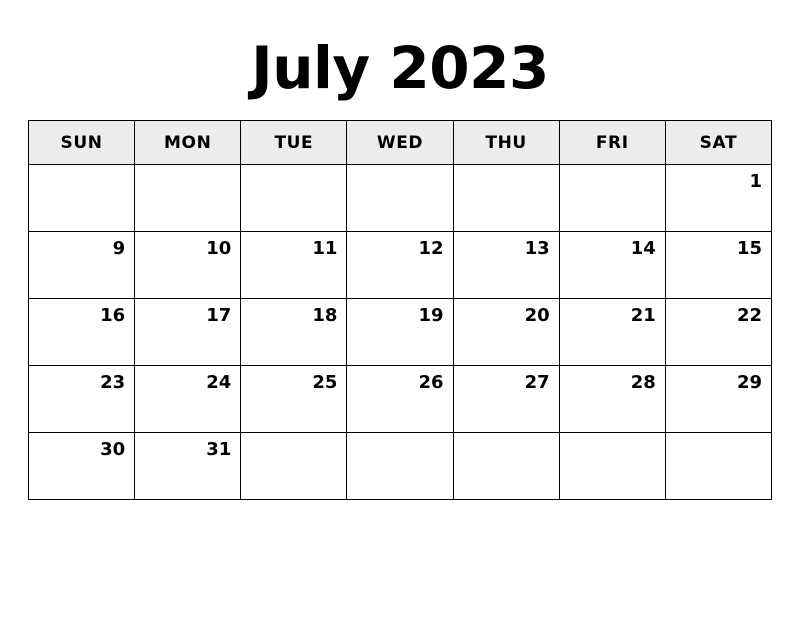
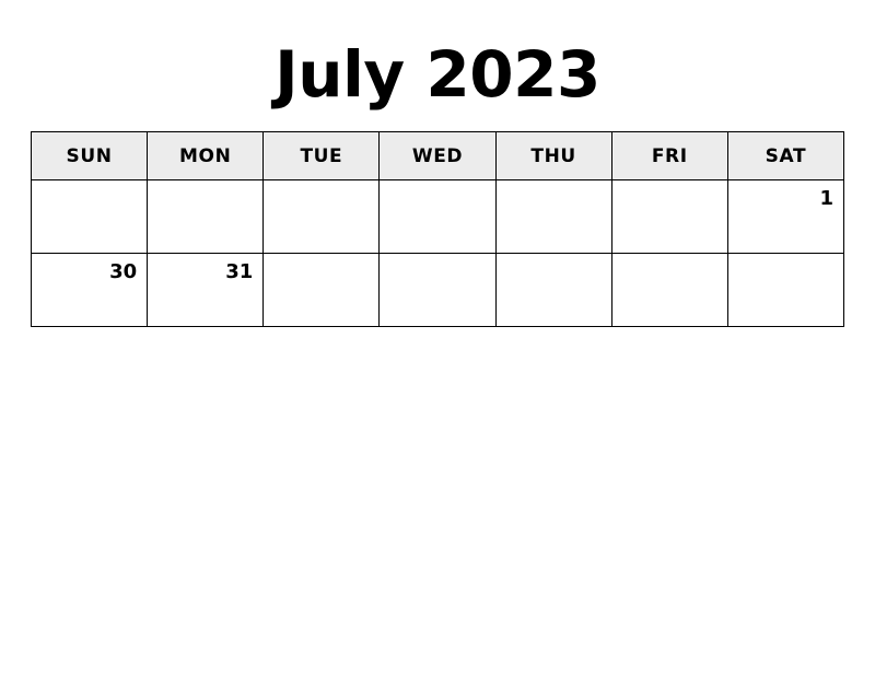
  July 2023
  SUN	MON	TUE	WED	THU	FRI	SAT
  						1
- 9	10	11	12	13	14	15
- 16	17	18	19	20	21	22
- 23	24	25	26	27	28	29
  30	31
